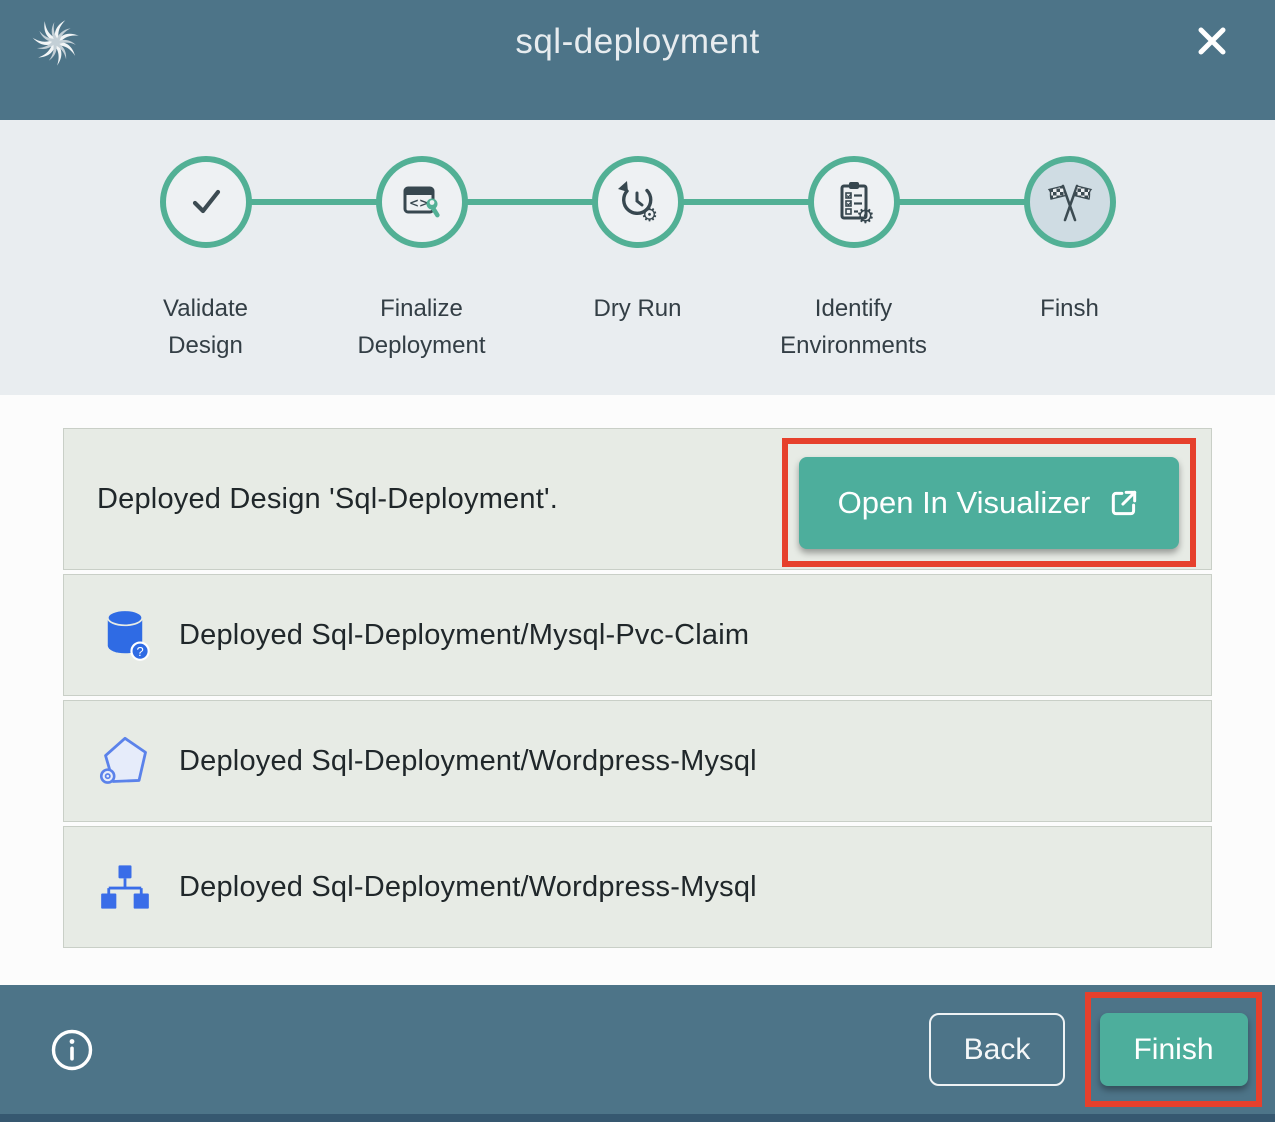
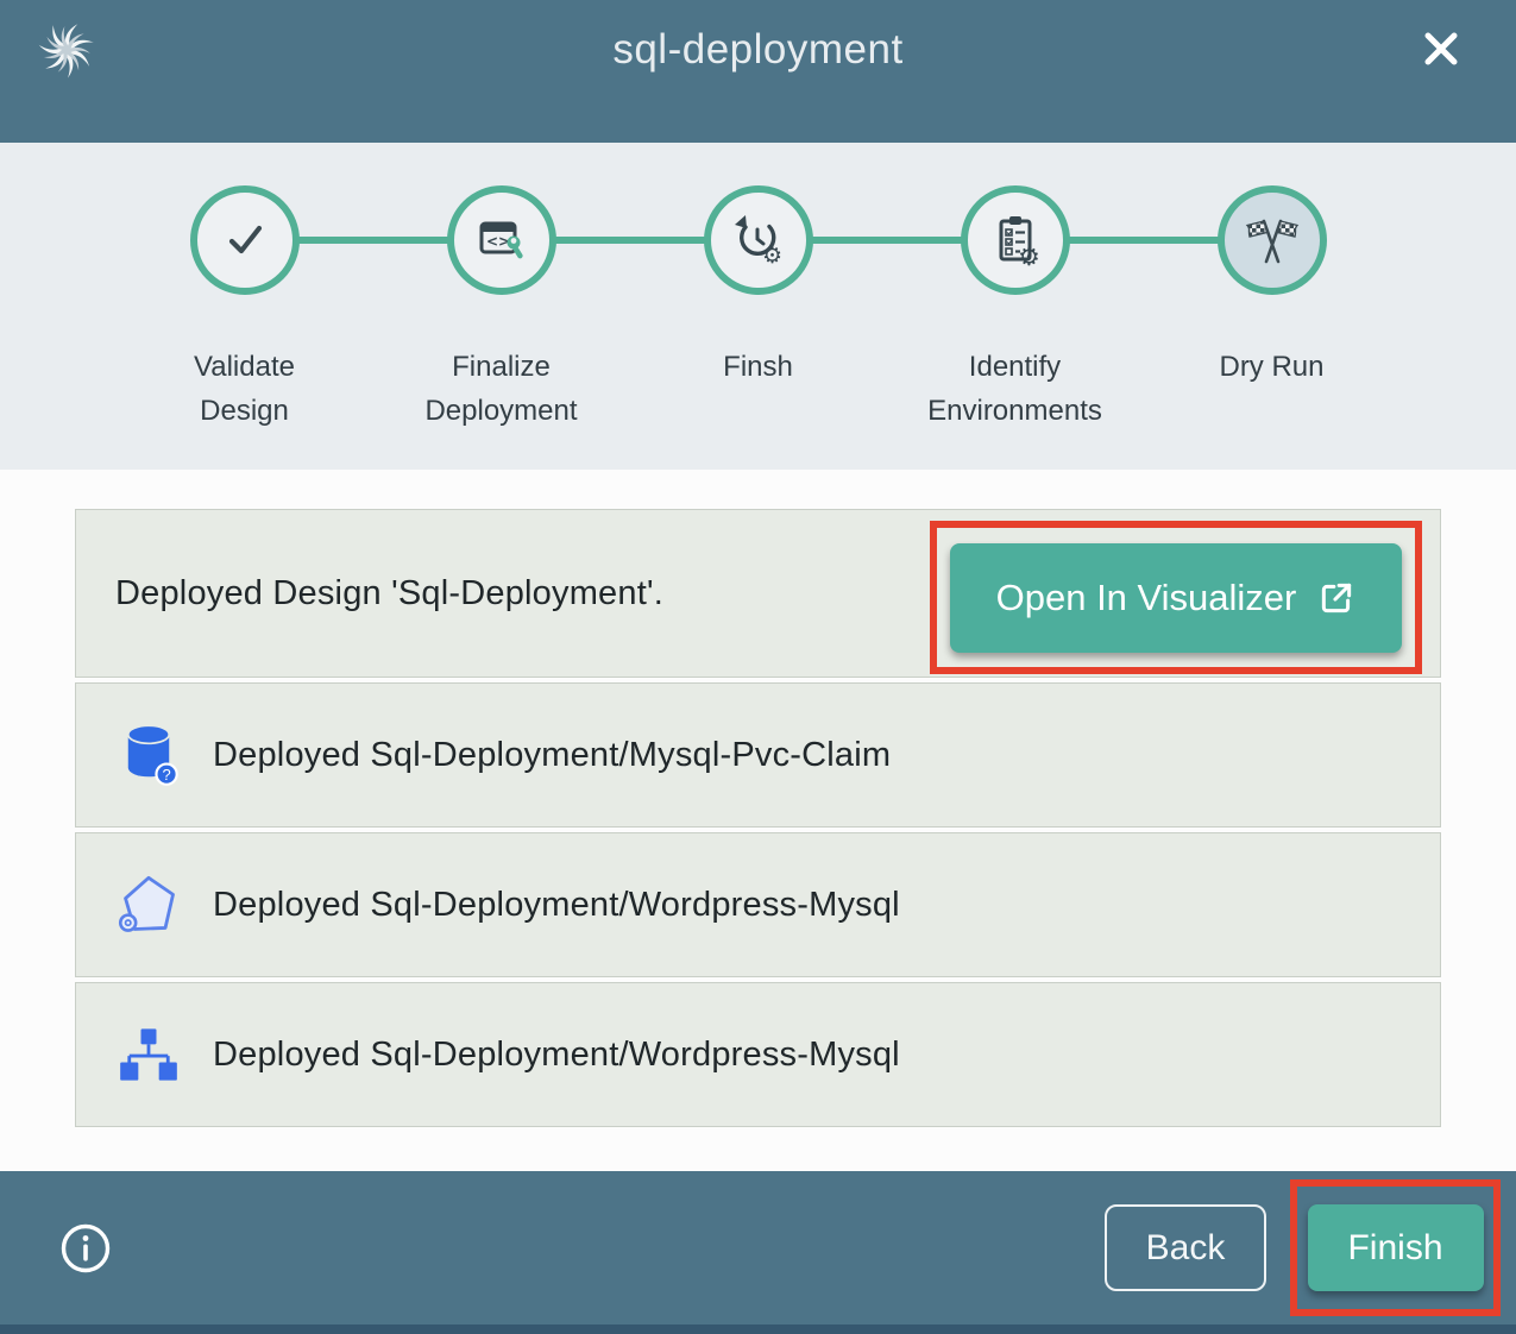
  sql-deployment
  Validate Design
  <>
  Finalize Deployment
  ⚙
- Dry Run
+ Finsh
  ⚙
  Identify Environments
- Finsh
+ Dry Run
  Deployed Design 'Sql-Deployment'.
  Open In Visualizer
  ?
  Deployed Sql-Deployment/Mysql-Pvc-Claim
  Deployed Sql-Deployment/Wordpress-Mysql
  Deployed Sql-Deployment/Wordpress-Mysql
  Back
  Finish
